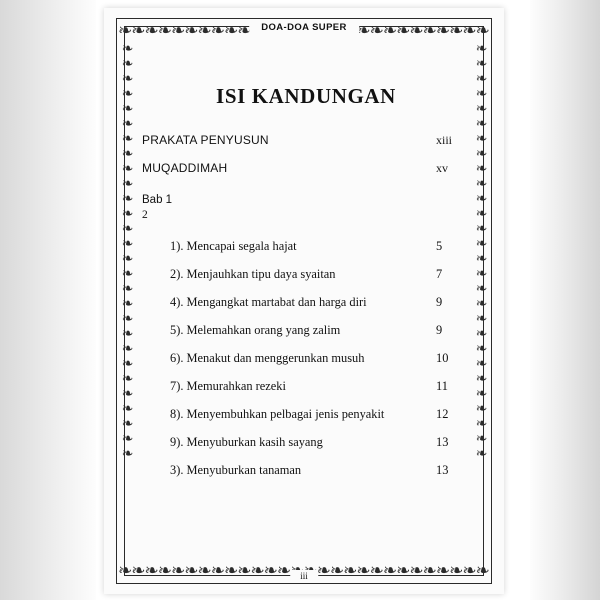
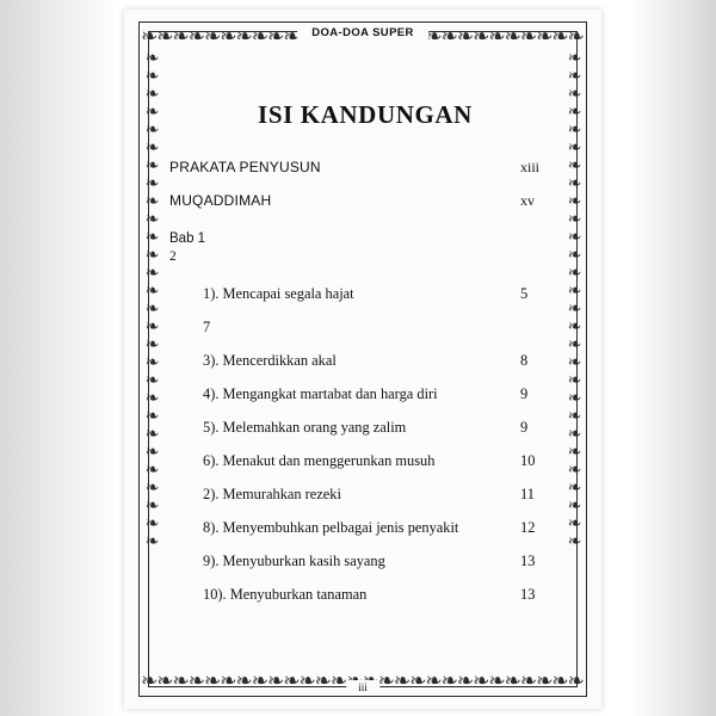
  ❧❧❧❧❧❧❧❧❧❧❧❧❧❧❧❧❧❧❧❧❧❧❧❧❧❧❧❧
  ❧❧❧❧❧❧❧❧❧❧❧❧❧❧❧❧❧❧❧❧❧❧❧❧❧❧❧❧
  DOA-DOA SUPER
  iii
  ISI KANDUNGAN
  PRAKATA PENYUSUN
  xiii
  MUQADDIMAH
  xv
  Bab 1
  2
  1). Mencapai segala hajat
  5
- 2). Menjauhkan tipu daya syaitan
  7
+ 3). Mencerdikkan akal
+ 8
  4). Mengangkat martabat dan harga diri
  9
  5). Melemahkan orang yang zalim
  9
  6). Menakut dan menggerunkan musuh
  10
- 7). Memurahkan rezeki
+ 2). Memurahkan rezeki
  11
  8). Menyembuhkan pelbagai jenis penyakit
  12
  9). Menyuburkan kasih sayang
  13
- 3). Menyuburkan tanaman
+ 10). Menyuburkan tanaman
  13
